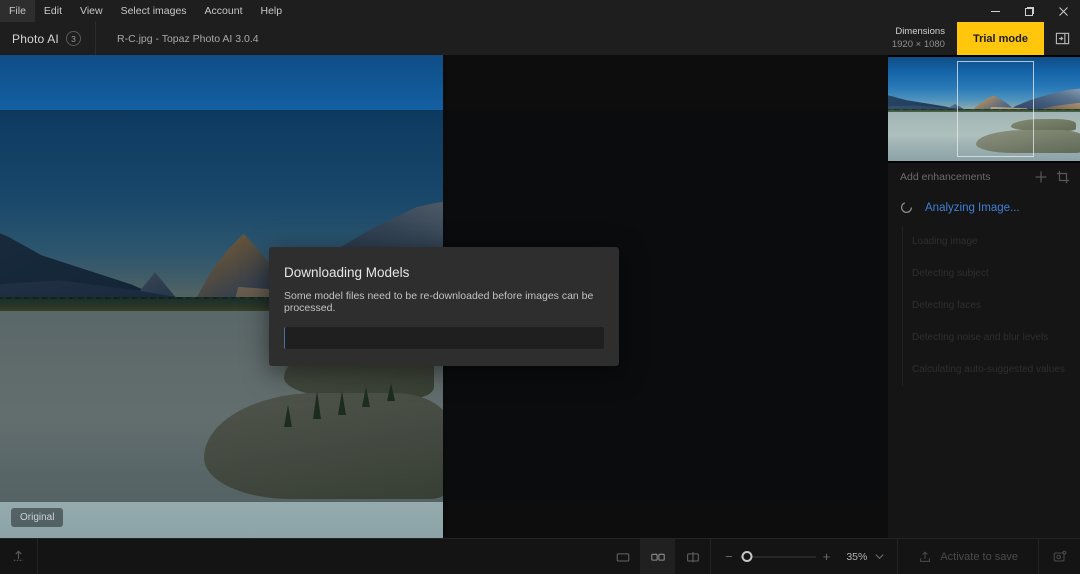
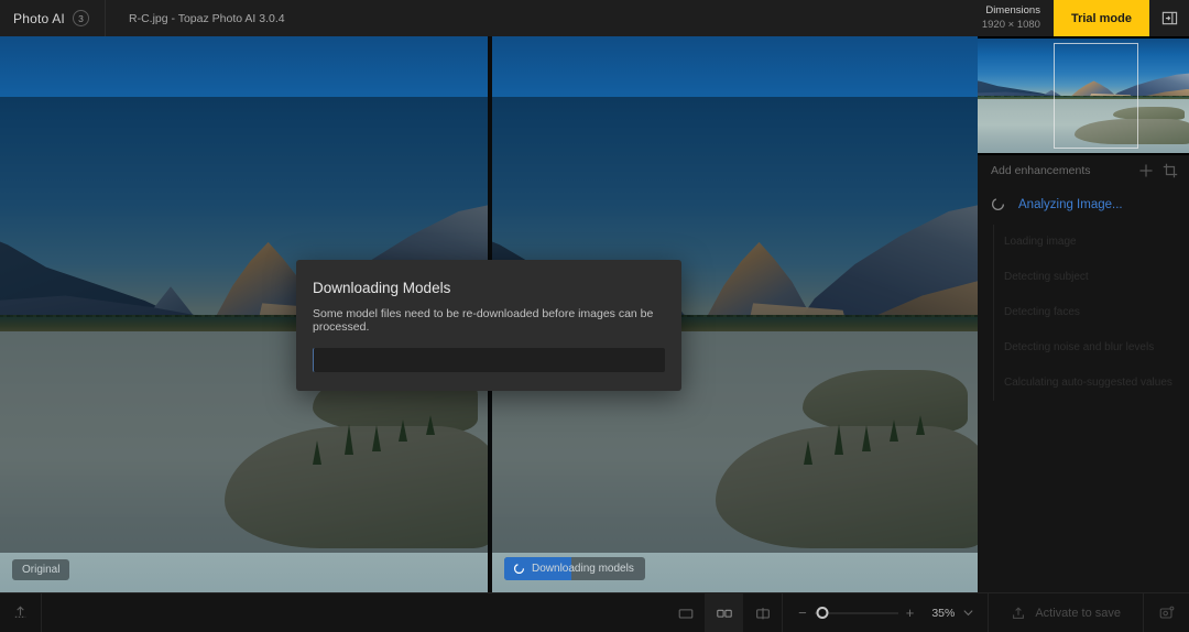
- File
- Edit
- View
- Select images
- Account
- Help
  Photo AI
  3
  R-C.jpg - Topaz Photo AI 3.0.4
  Dimensions
  1920 × 1080
  Trial mode
  Original
+ Downloading models
  Downloading Models
  Some model files need to be re-downloaded before images can be processed.
  Add enhancements
  Analyzing Image...
  Calculating auto-suggested values
  −
  +
  35%
  Activate to save
